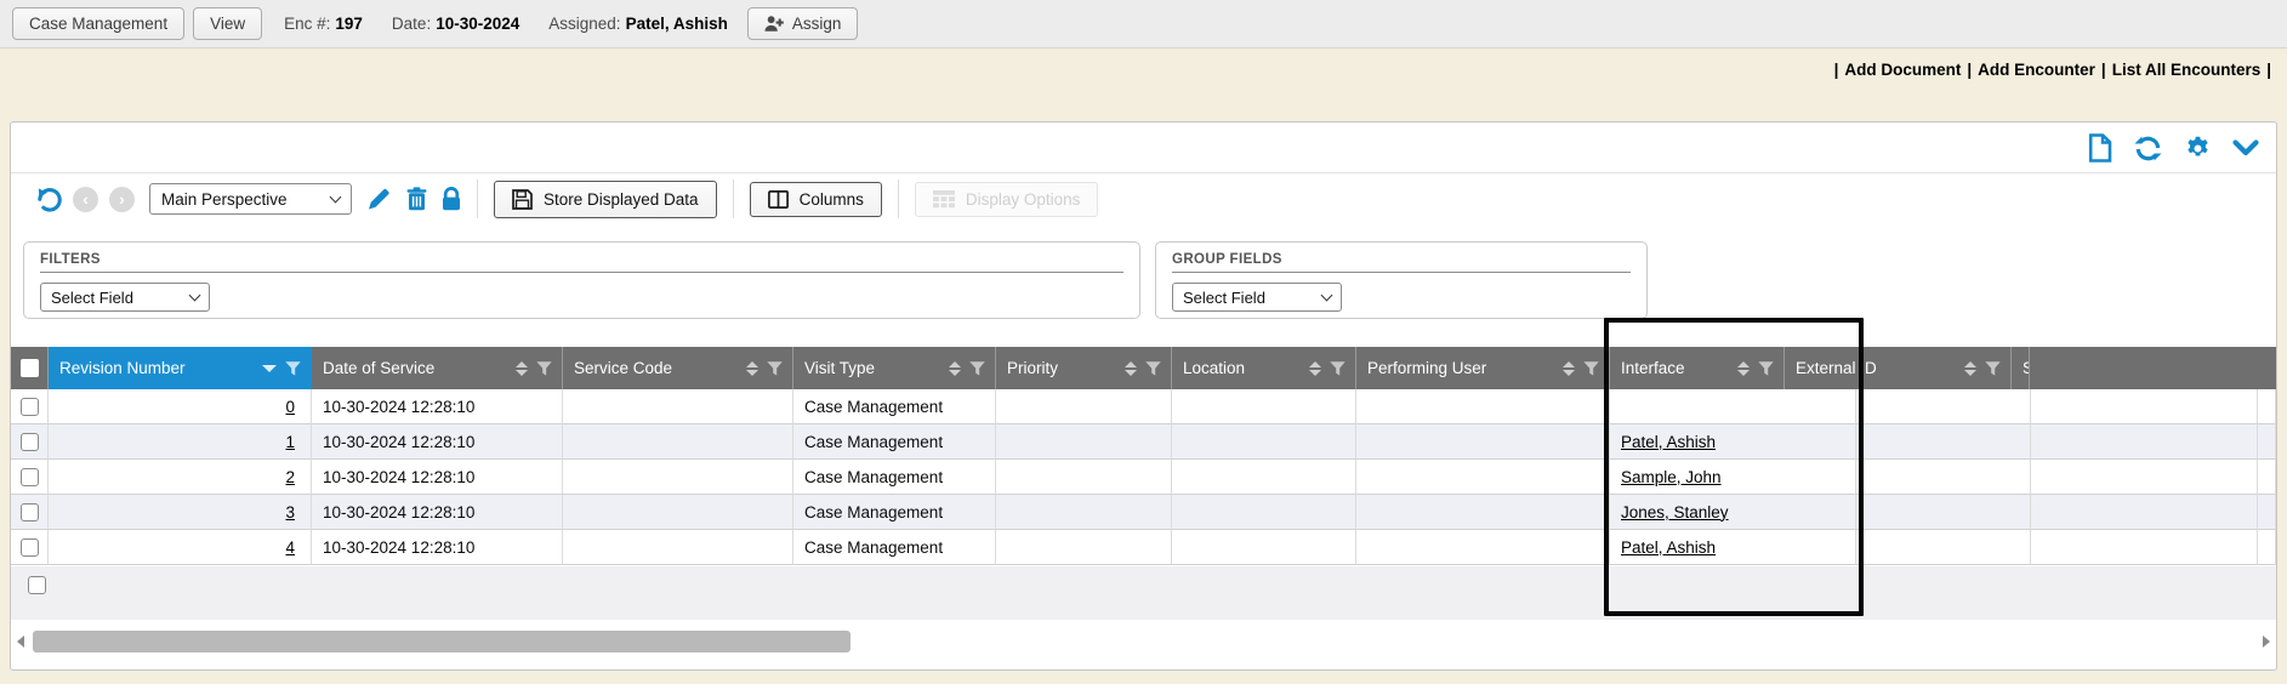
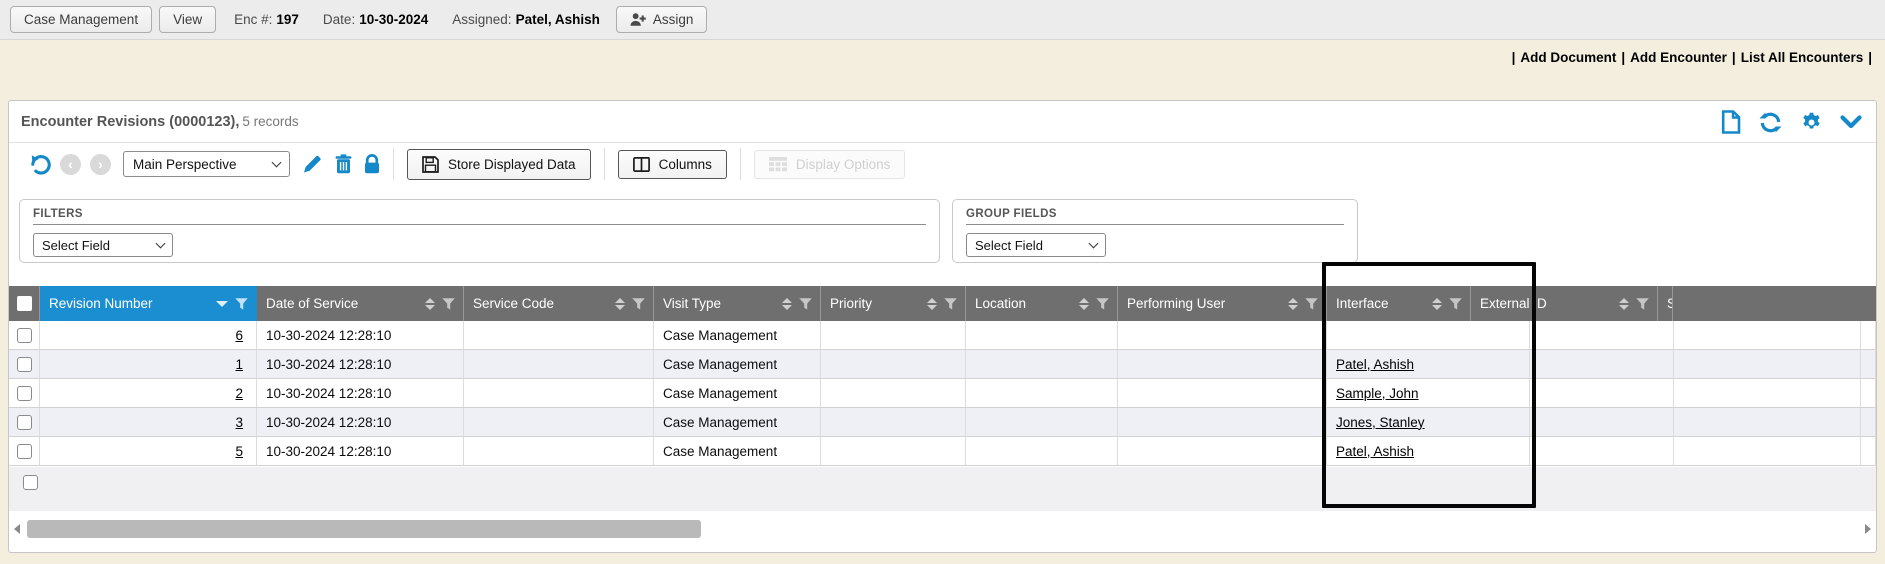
  Case Management
  View
  Enc #: 197
  Date: 10-30-2024
  Assigned: Patel, Ashish
  Assign
  | Add Document | Add Encounter | List All Encounters |
+ Encounter Revisions (0000123), 5 records
  ‹
  ›
  Main Perspective
  Store Displayed Data
  Columns
  Display Options
  FILTERS
  Select Field
  GROUP FIELDS
  Select Field
  Revision Number
  Date of Service
  Service Code
  Visit Type
  Priority
  Location
  Performing User
  Interface
  External ID
  S
- 0
+ 6
  10-30-2024 12:28:10
  Case Management
  1
  10-30-2024 12:28:10
  Case Management
  Patel, Ashish
  2
  10-30-2024 12:28:10
  Case Management
  Sample, John
  3
  10-30-2024 12:28:10
  Case Management
  Jones, Stanley
- 4
+ 5
  10-30-2024 12:28:10
  Case Management
  Patel, Ashish
